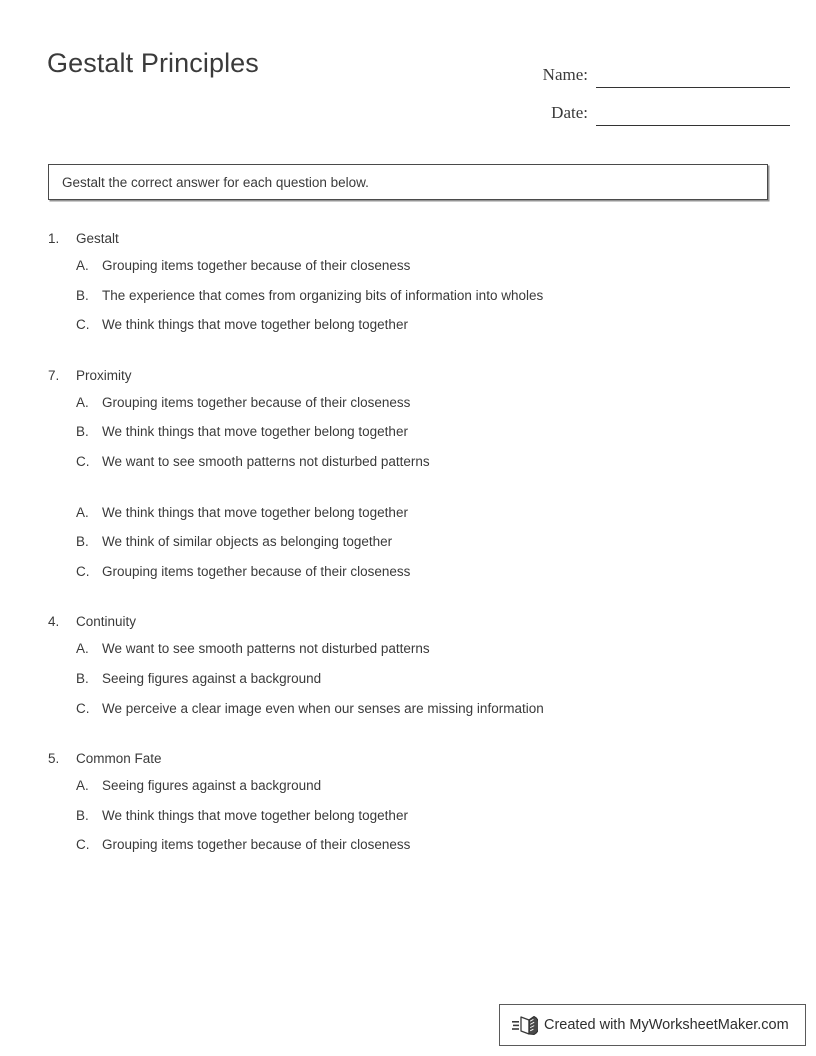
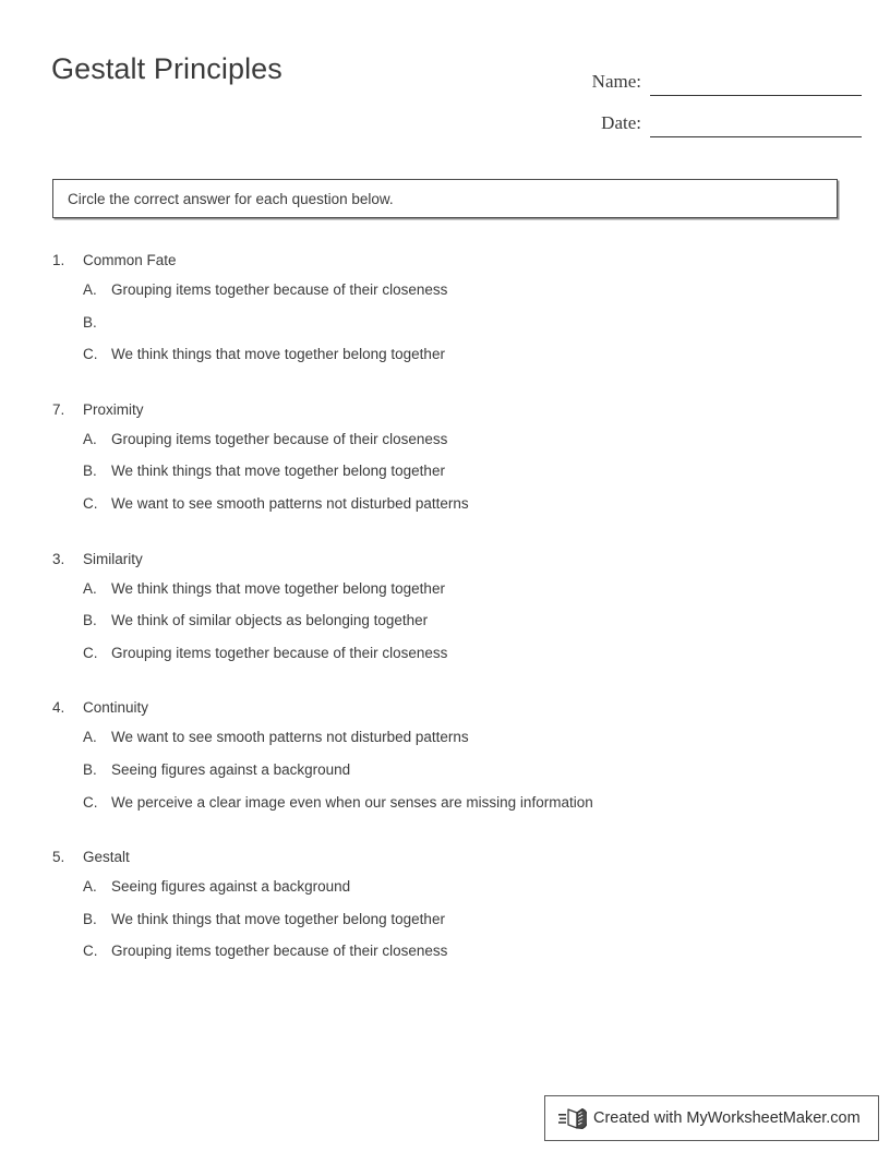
  Gestalt Principles
  Name:
  Date:
- Gestalt the correct answer for each question below.
+ Circle the correct answer for each question below.
  1.
- Gestalt
+ Common Fate
  A.
  Grouping items together because of their closeness
  B.
- The experience that comes from organizing bits of information into wholes
  C.
  We think things that move together belong together
  7.
  Proximity
  A.
  Grouping items together because of their closeness
  B.
  We think things that move together belong together
  C.
  We want to see smooth patterns not disturbed patterns
+ 3.
+ Similarity
  A.
  We think things that move together belong together
  B.
  We think of similar objects as belonging together
  C.
  Grouping items together because of their closeness
  4.
  Continuity
  A.
  We want to see smooth patterns not disturbed patterns
  B.
  Seeing figures against a background
  C.
  We perceive a clear image even when our senses are missing information
  5.
- Common Fate
+ Gestalt
  A.
  Seeing figures against a background
  B.
  We think things that move together belong together
  C.
  Grouping items together because of their closeness
  Created with MyWorksheetMaker.com
